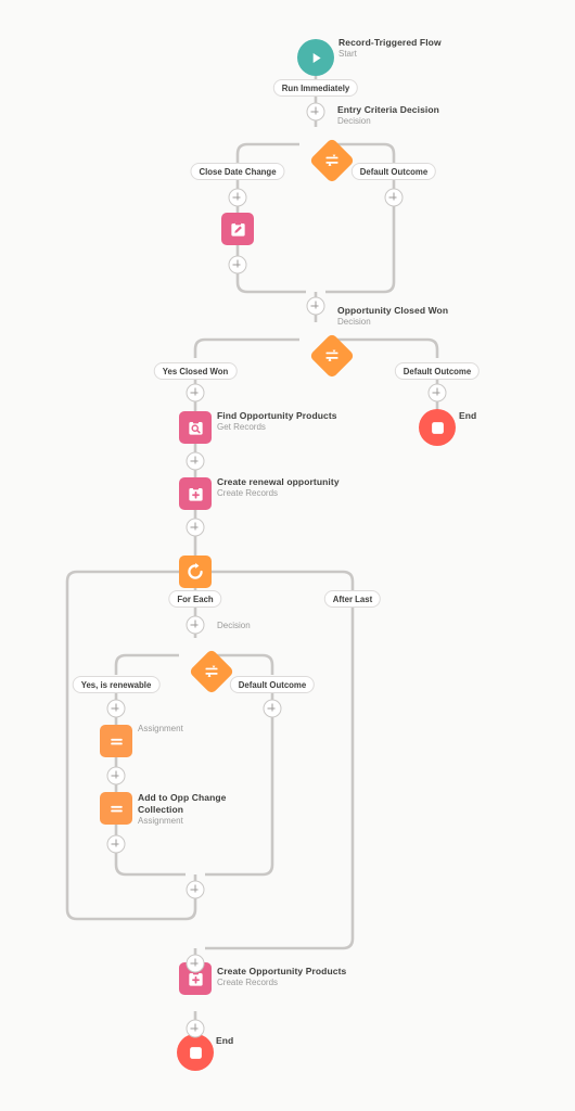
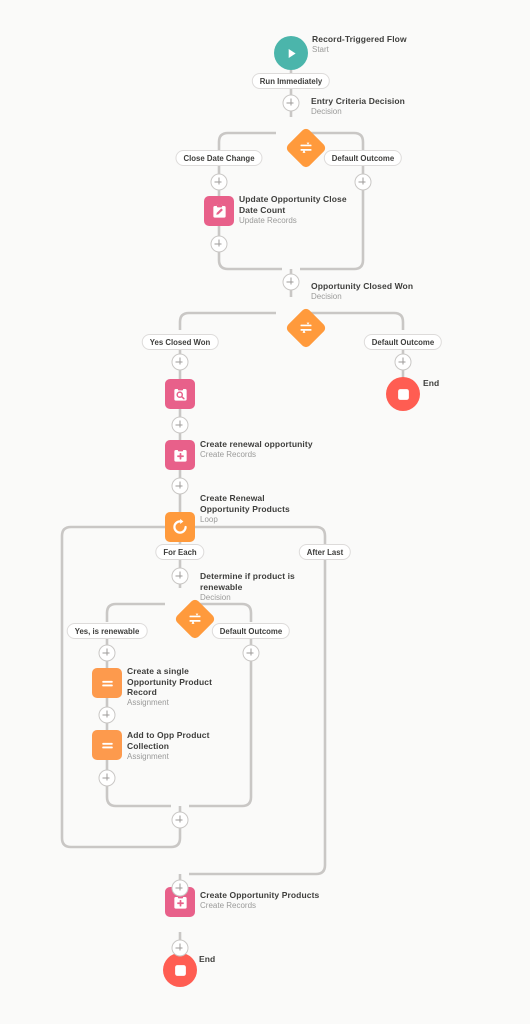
  Record-Triggered Flow
  Start
  Entry Criteria Decision
  Decision
+ Update Opportunity Close Date Count
+ Update Records
  Opportunity Closed Won
  Decision
- Find Opportunity Products
- Get Records
  Create renewal opportunity
  Create Records
+ Create Renewal Opportunity Products
+ Loop
+ Determine if product is renewable
  Decision
+ Create a single Opportunity Product Record
  Assignment
- Add to Opp Change Collection
+ Add to Opp Product Collection
  Assignment
  Create Opportunity Products
  Create Records
  End
  End
  Run Immediately
  Close Date Change
  Default Outcome
  Yes Closed Won
  Default Outcome
  For Each
  After Last
  Yes, is renewable
  Default Outcome
